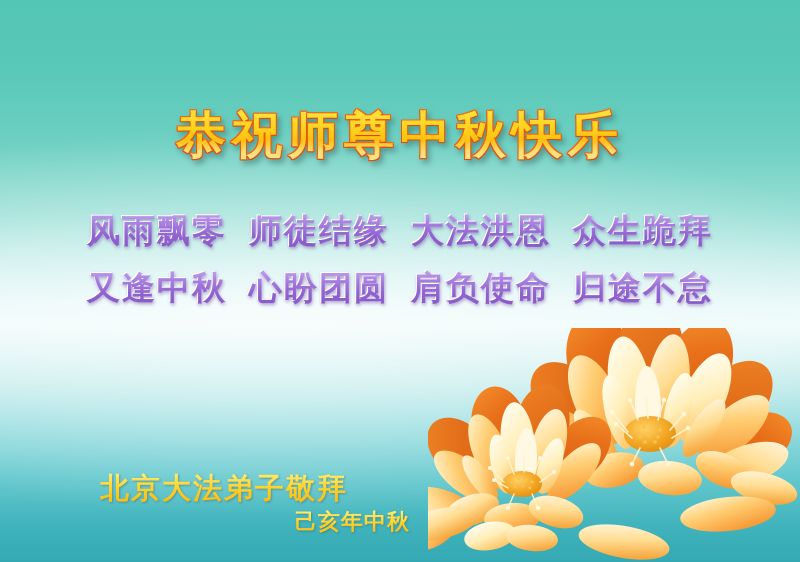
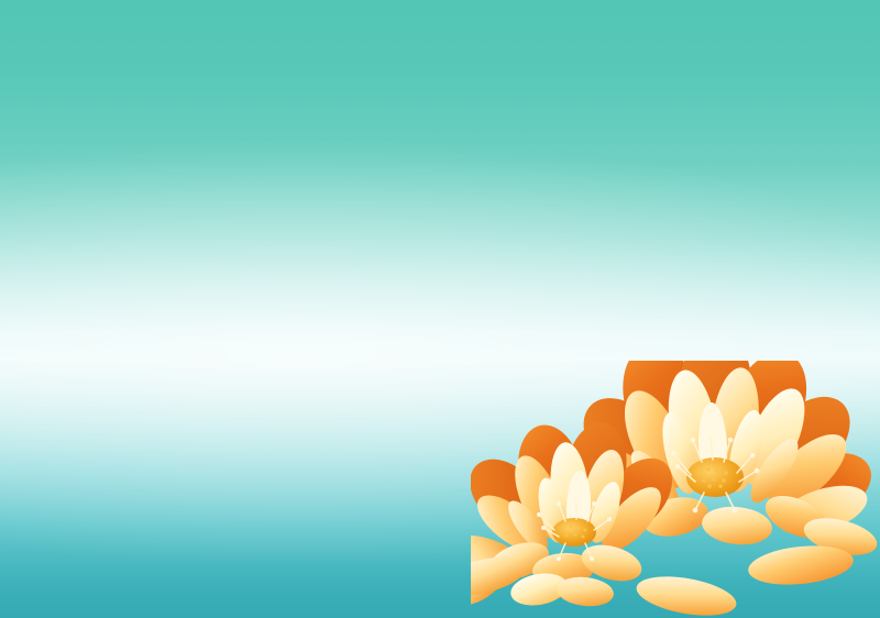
- 恭祝师尊中秋快乐
- 风雨飘零 师徒结缘 大法洪恩 众生跪拜
- 又逢中秋 心盼团圆 肩负使命 归途不怠
- 北京大法弟子敬拜
- 己亥年中秋
